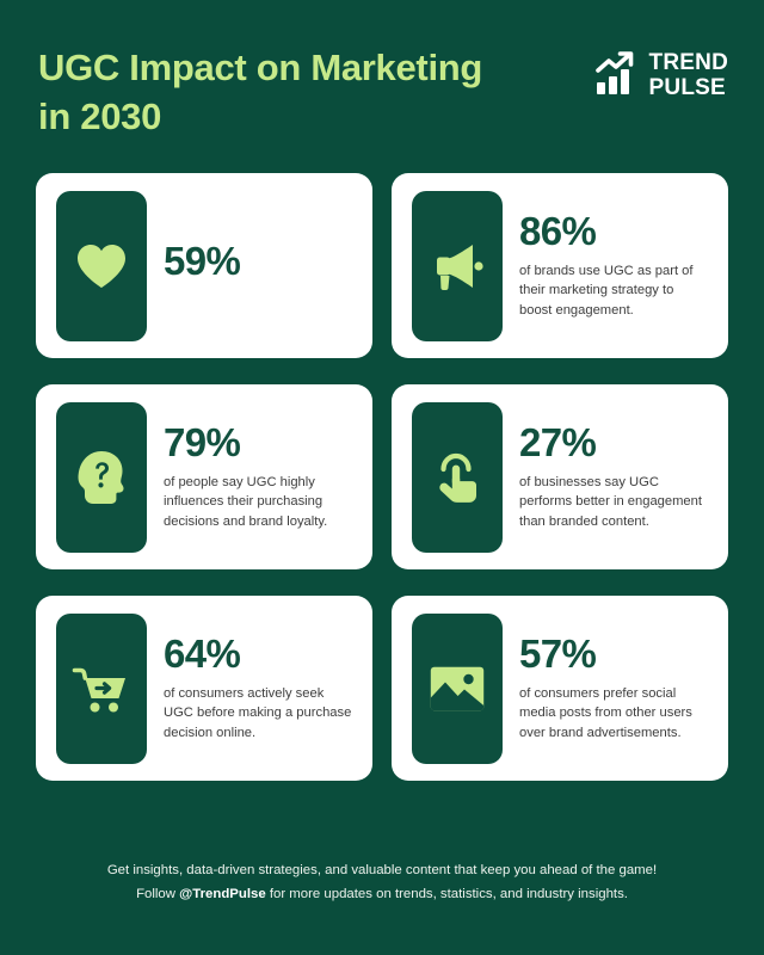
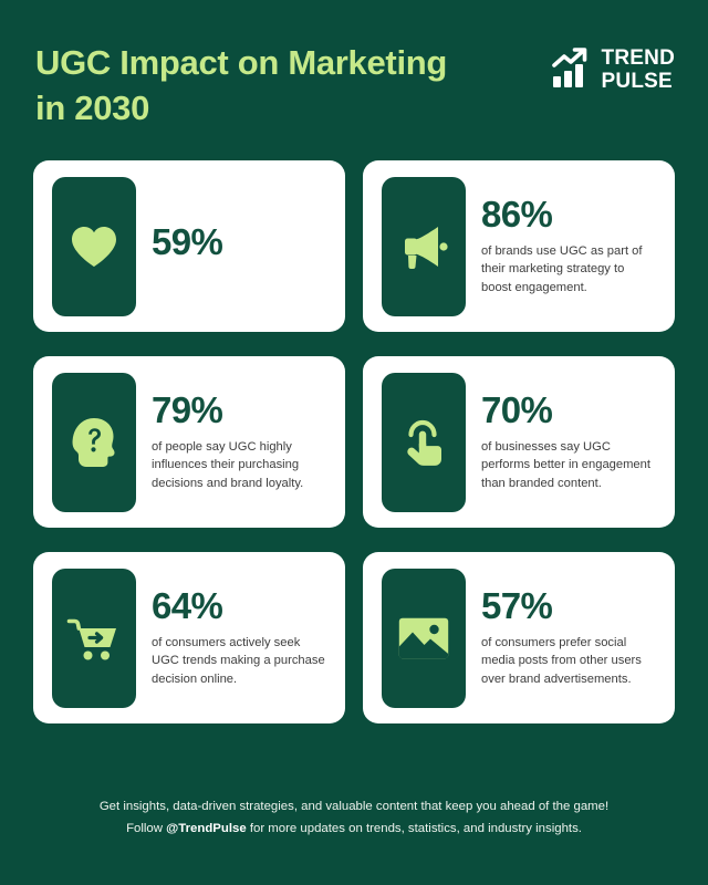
  UGC Impact on Marketing in 2030
  TREND
  PULSE
  59%
  86%
  of brands use UGC as part of their marketing strategy to boost engagement.
  79%
  of people say UGC highly influences their purchasing decisions and brand loyalty.
- 27%
+ 70%
  of businesses say UGC performs better in engagement than branded content.
  64%
- of consumers actively seek UGC before making a purchase decision online.
+ of consumers actively seek UGC trends making a purchase decision online.
  57%
  of consumers prefer social media posts from other users over brand advertisements.
  Get insights, data-driven strategies, and valuable content that keep you ahead of the game!
  Follow @TrendPulse for more updates on trends, statistics, and industry insights.
